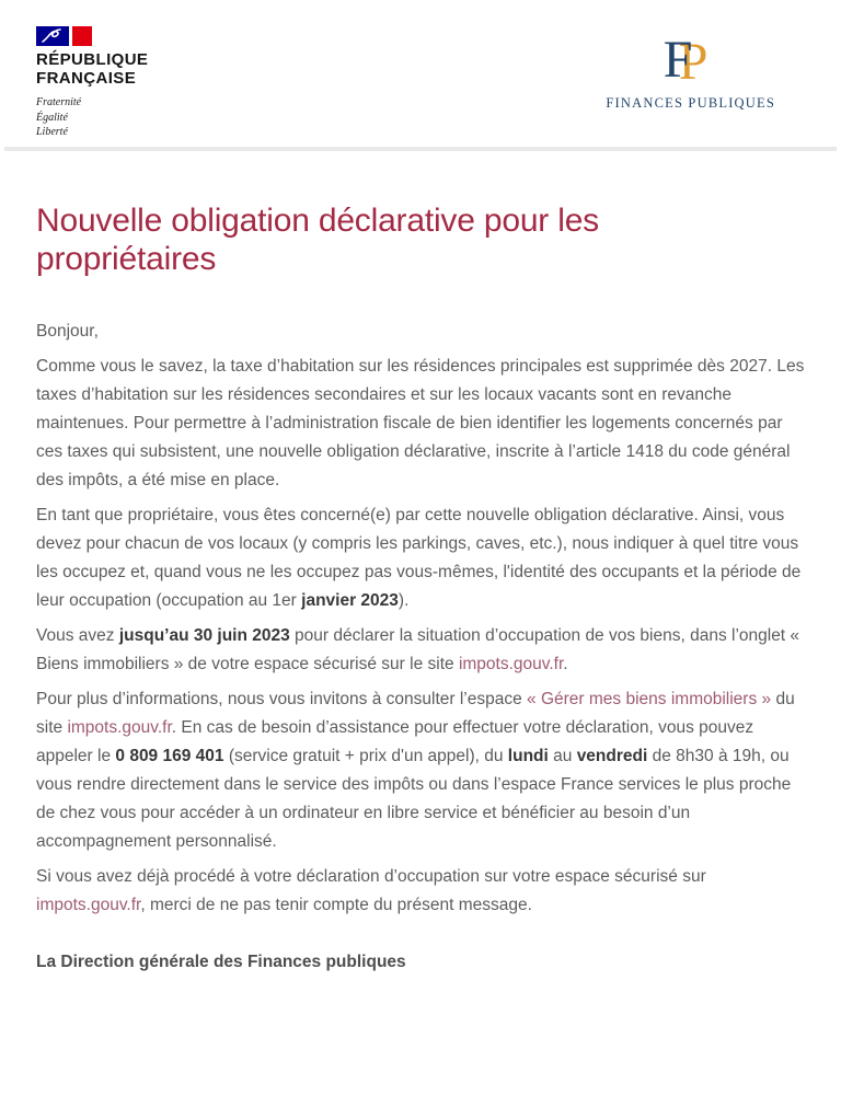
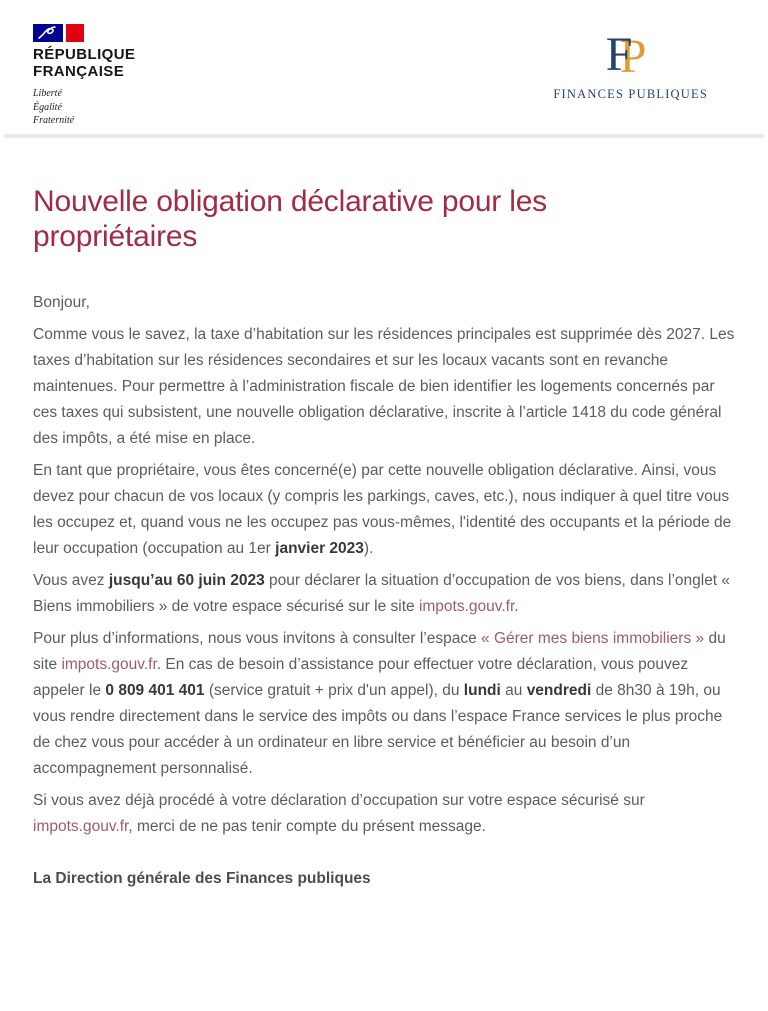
  RÉPUBLIQUE
  FRANÇAISE
- Fraternité
+ Liberté
  Égalité
- Liberté
+ Fraternité
  P
  F
  FINANCES PUBLIQUES
  Nouvelle obligation déclarative pour les propriétaires
  Bonjour,
  Comme vous le savez, la taxe d’habitation sur les résidences principales est supprimée dès 2027. Les taxes d’habitation sur les résidences secondaires et sur les locaux vacants sont en revanche maintenues. Pour permettre à l’administration fiscale de bien identifier les logements concernés par ces taxes qui subsistent, une nouvelle obligation déclarative, inscrite à l’article 1418 du code général des impôts, a été mise en place.
  En tant que propriétaire, vous êtes concerné(e) par cette nouvelle obligation déclarative. Ainsi, vous devez pour chacun de vos locaux (y compris les parkings, caves, etc.), nous indiquer à quel titre vous les occupez et, quand vous ne les occupez pas vous-mêmes, l'identité des occupants et la période de leur occupation (occupation au 1er janvier 2023).
- Vous avez jusqu’au 30 juin 2023 pour déclarer la situation d’occupation de vos biens, dans l’onglet « Biens immobiliers » de votre espace sécurisé sur le site impots.gouv.fr.
+ Vous avez jusqu’au 60 juin 2023 pour déclarer la situation d’occupation de vos biens, dans l’onglet « Biens immobiliers » de votre espace sécurisé sur le site impots.gouv.fr.
- Pour plus d’informations, nous vous invitons à consulter l’espace « Gérer mes biens immobiliers » du site impots.gouv.fr. En cas de besoin d’assistance pour effectuer votre déclaration, vous pouvez appeler le 0 809 169 401 (service gratuit + prix d'un appel), du lundi au vendredi de 8h30 à 19h, ou vous rendre directement dans le service des impôts ou dans l’espace France services le plus proche de chez vous pour accéder à un ordinateur en libre service et bénéficier au besoin d’un accompagnement personnalisé.
+ Pour plus d’informations, nous vous invitons à consulter l’espace « Gérer mes biens immobiliers » du site impots.gouv.fr. En cas de besoin d’assistance pour effectuer votre déclaration, vous pouvez appeler le 0 809 401 401 (service gratuit + prix d'un appel), du lundi au vendredi de 8h30 à 19h, ou vous rendre directement dans le service des impôts ou dans l’espace France services le plus proche de chez vous pour accéder à un ordinateur en libre service et bénéficier au besoin d’un accompagnement personnalisé.
  Si vous avez déjà procédé à votre déclaration d’occupation sur votre espace sécurisé sur impots.gouv.fr, merci de ne pas tenir compte du présent message.
  La Direction générale des Finances publiques
